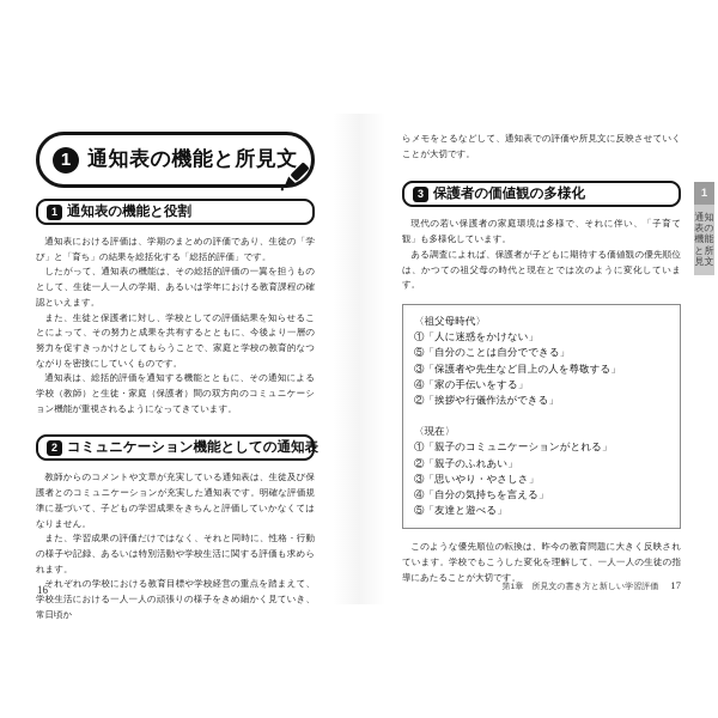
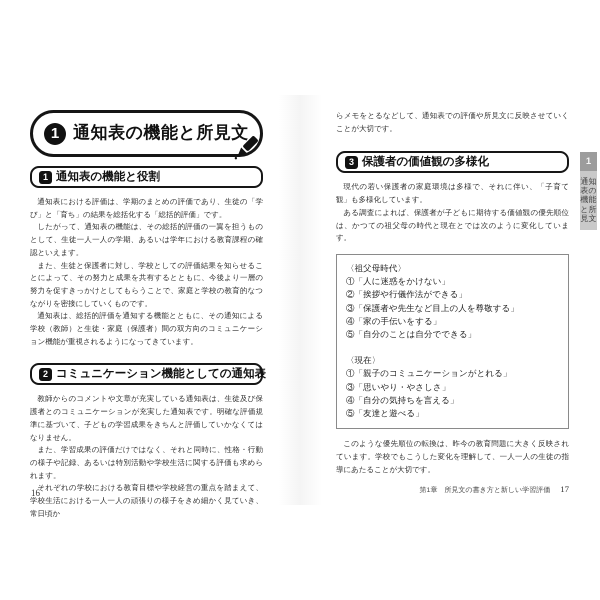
  1
  通知表の機能と所見文
  1
  通知表の機能と役割
  通知表における評価は、学期のまとめの評価であり、生徒の「学び」と「育ち」の結果を総括化する「総括的評価」です。
  したがって、通知表の機能は、その総括的評価の一翼を担うものとして、生徒一人一人の学期、あるいは学年における教育課程の確認といえます。
  また、生徒と保護者に対し、学校としての評価結果を知らせることによって、その努力と成果を共有するとともに、今後より一層の努力を促すきっかけとしてもらうことで、家庭と学校の教育的なつながりを密接にしていくものです。
  通知表は、総括的評価を通知する機能とともに、その通知による学校（教師）と生徒・家庭（保護者）間の双方向のコミュニケーション機能が重視されるようになってきています。
  2
  コミュニケーション機能としての通知表
  教師からのコメントや文章が充実している通知表は、生徒及び保護者とのコミュニケーションが充実した通知表です。明確な評価規準に基づいて、子どもの学習成果をきちんと評価していかなくてはなりません。
  また、学習成果の評価だけではなく、それと同時に、性格・行動の様子や記録、あるいは特別活動や学校生活に関する評価も求められます。
  それぞれの学校における教育目標や学校経営の重点を踏まえて、学校生活における一人一人の頑張りの様子をきめ細かく見ていき、常日頃か
  16
  らメモをとるなどして、通知表での評価や所見文に反映させていくことが大切です。
  3
  保護者の価値観の多様化
  現代の若い保護者の家庭環境は多様で、それに伴い、「子育て観」も多様化しています。
  ある調査によれば、保護者が子どもに期待する価値観の優先順位は、かつての祖父母の時代と現在とでは次のように変化しています。
  〈祖父母時代〉
  ①「人に迷惑をかけない」
- ⑤「自分のことは自分でできる」
+ ②「挨拶や行儀作法ができる」
  ③「保護者や先生など目上の人を尊敬する」
  ④「家の手伝いをする」
- ②「挨拶や行儀作法ができる」
+ ⑤「自分のことは自分でできる」
  〈現在〉
  ①「親子のコミュニケーションがとれる」
- ②「親子のふれあい」
  ③「思いやり・やさしさ」
  ④「自分の気持ちを言える」
  ⑤「友達と遊べる」
  このような優先順位の転換は、昨今の教育問題に大きく反映されています。学校でもこうした変化を理解して、一人一人の生徒の指導にあたることが大切です。
  17
  1
  通知表の機能と所見文
